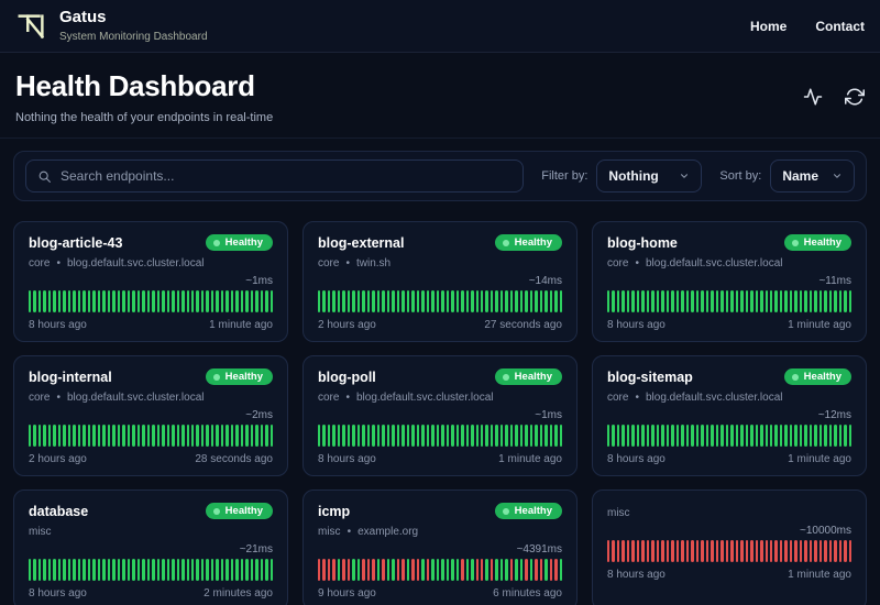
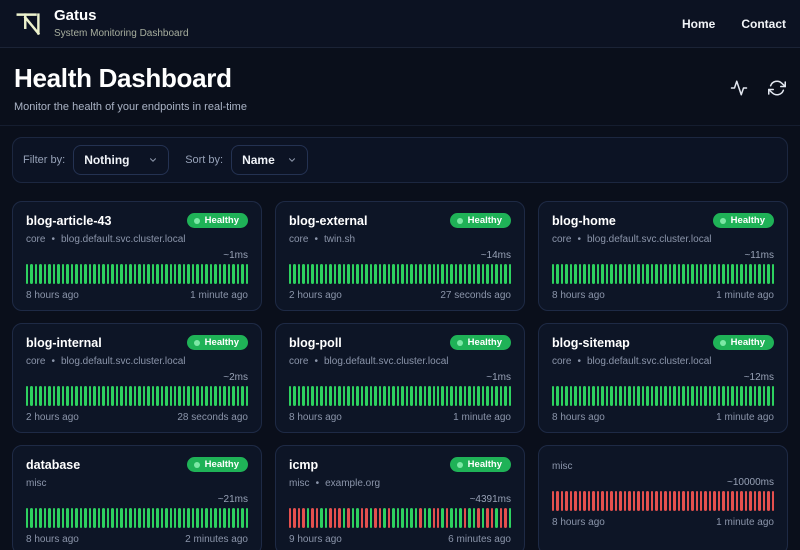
  Gatus
  System Monitoring Dashboard
  Home
  Contact
  Health Dashboard
- Nothing the health of your endpoints in real-time
+ Monitor the health of your endpoints in real-time
- Search endpoints...
  Filter by:
  Nothing
  Sort by:
  Name
  blog-article-43
  Healthy
  core
  •
  blog.default.svc.cluster.local
  ~1ms
  8 hours ago
  1 minute ago
  blog-external
  Healthy
  core
  •
  twin.sh
  ~14ms
  2 hours ago
  27 seconds ago
  blog-home
  Healthy
  core
  •
  blog.default.svc.cluster.local
  ~11ms
  8 hours ago
  1 minute ago
  blog-internal
  Healthy
  core
  •
  blog.default.svc.cluster.local
  ~2ms
  2 hours ago
  28 seconds ago
  blog-poll
  Healthy
  core
  •
  blog.default.svc.cluster.local
  ~1ms
  8 hours ago
  1 minute ago
  blog-sitemap
  Healthy
  core
  •
  blog.default.svc.cluster.local
  ~12ms
  8 hours ago
  1 minute ago
  database
  Healthy
  misc
  ~21ms
  8 hours ago
  2 minutes ago
  icmp
  Healthy
  misc
  •
  example.org
  ~4391ms
  9 hours ago
  6 minutes ago
  misc
  ~10000ms
  8 hours ago
  1 minute ago
